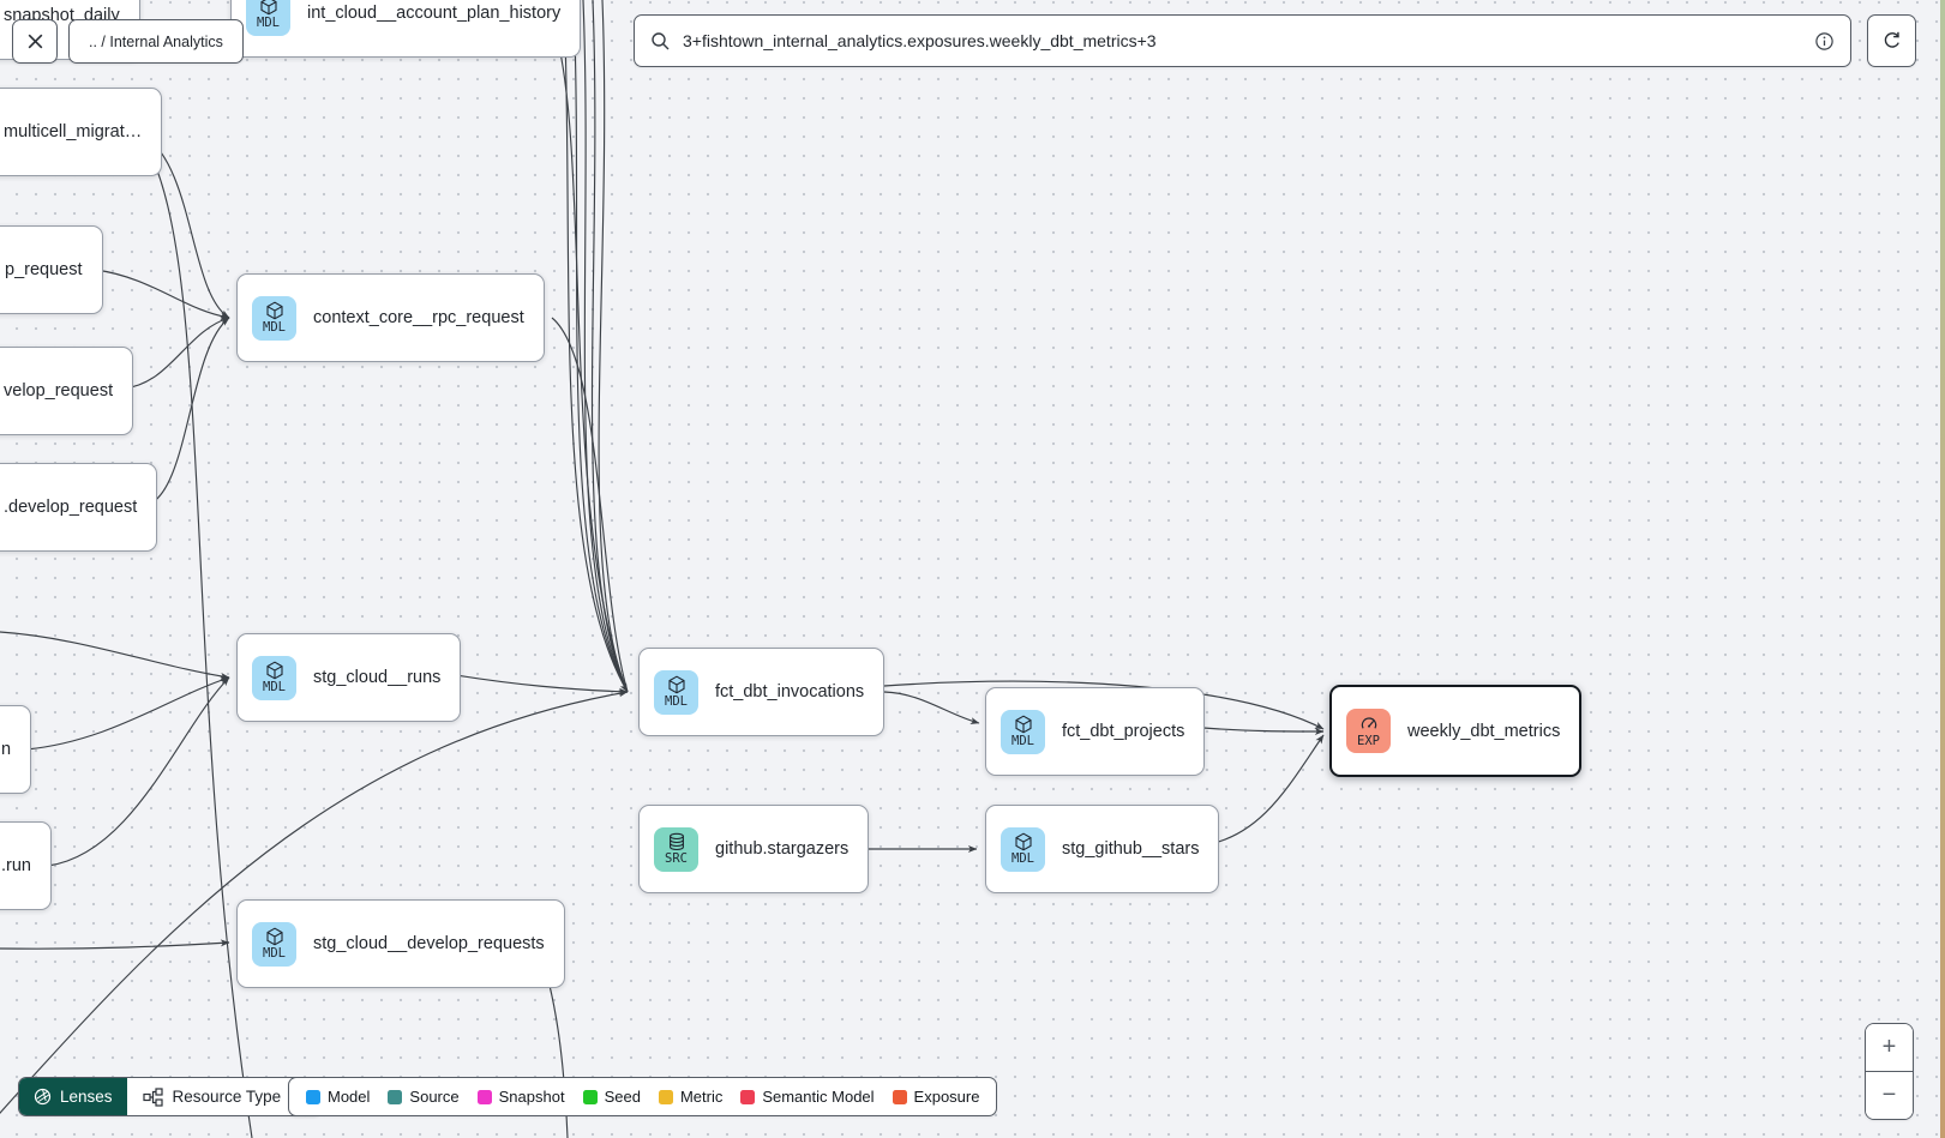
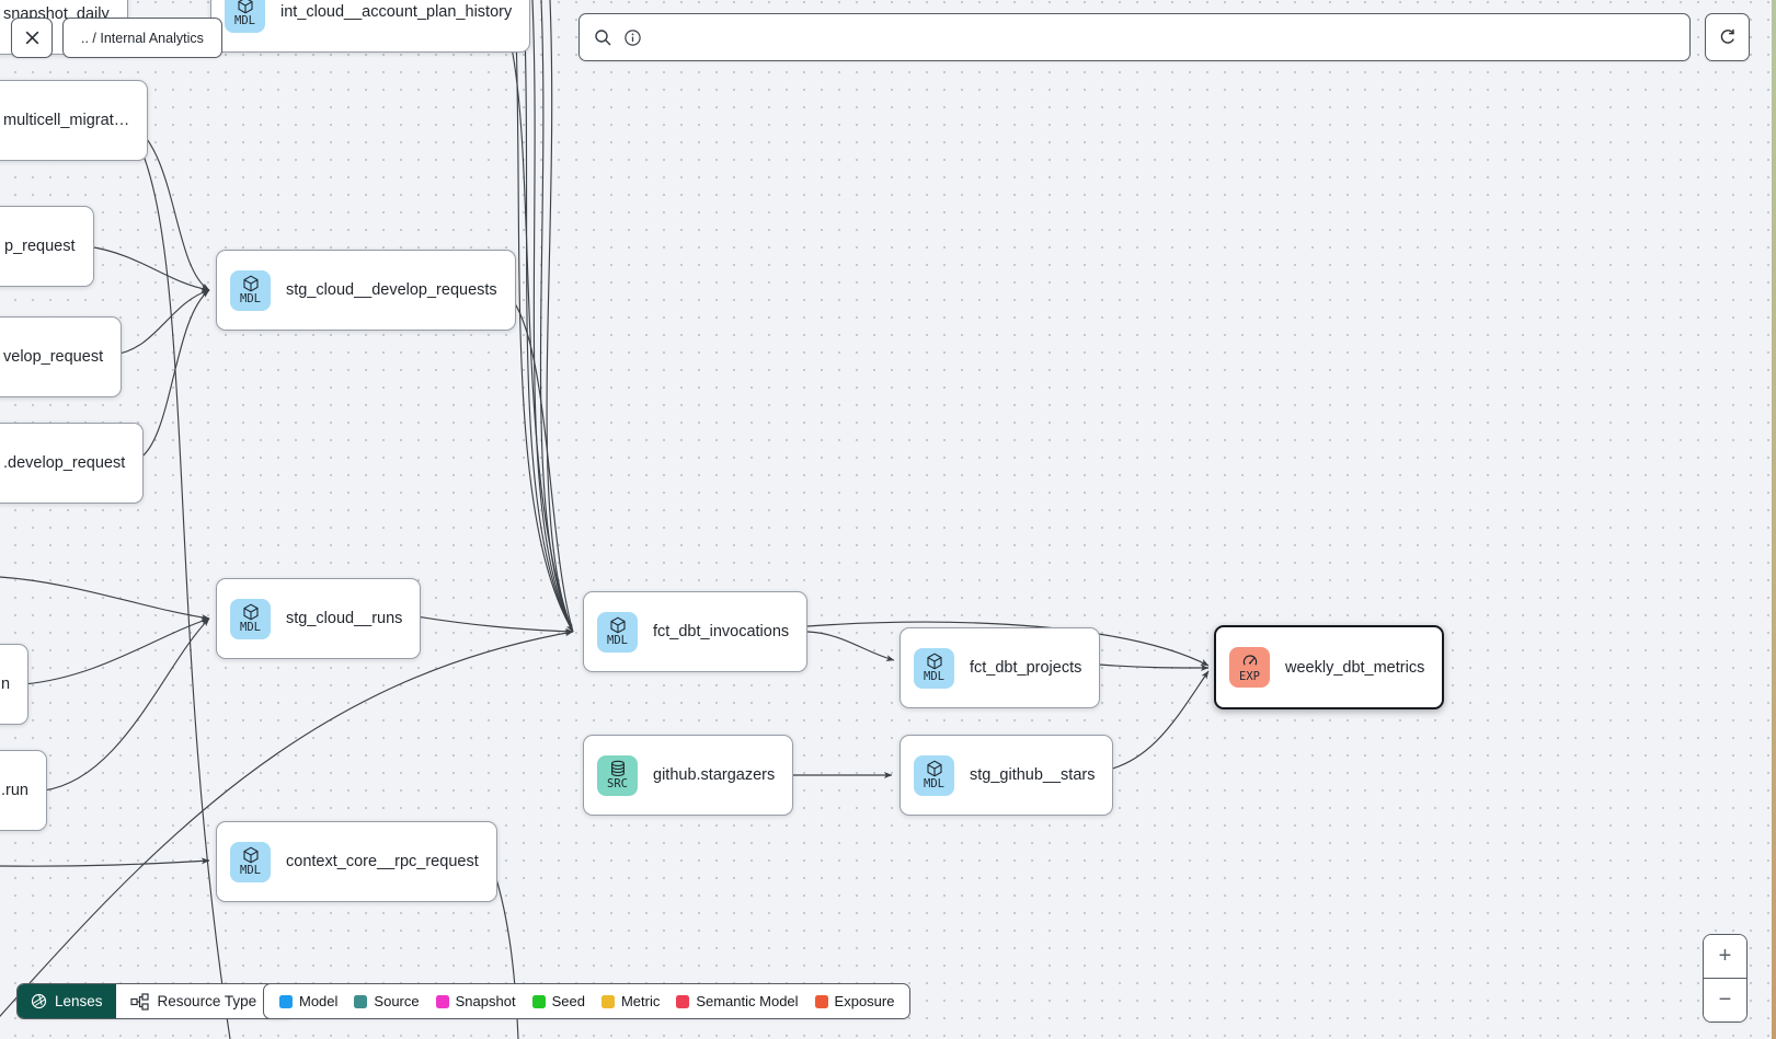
  snapshot_daily
  MDL
  int_cloud__account_plan_history
  multicell_migrat…
  p_request
  velop_request
  .develop_request
  n
  .run
  MDL
- context_core__rpc_request
+ stg_cloud__develop_requests
  MDL
  stg_cloud__runs
  MDL
  fct_dbt_invocations
  MDL
  fct_dbt_projects
  SRC
  github.stargazers
  MDL
  stg_github__stars
  MDL
- stg_cloud__develop_requests
+ context_core__rpc_request
  EXP
  weekly_dbt_metrics
  .. / Internal Analytics
- 3+fishtown_internal_analytics.exposures.weekly_dbt_metrics+3
  Lenses
  Resource Type
  Model
  Source
  Snapshot
  Seed
  Metric
  Semantic Model
  Exposure
  +
  −
